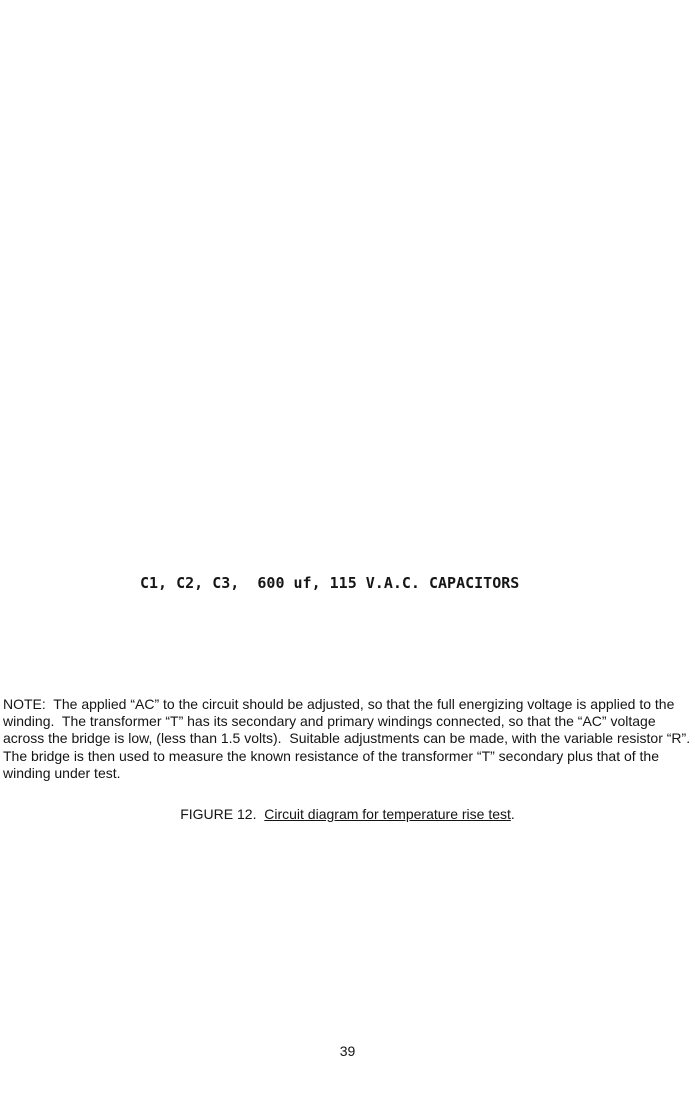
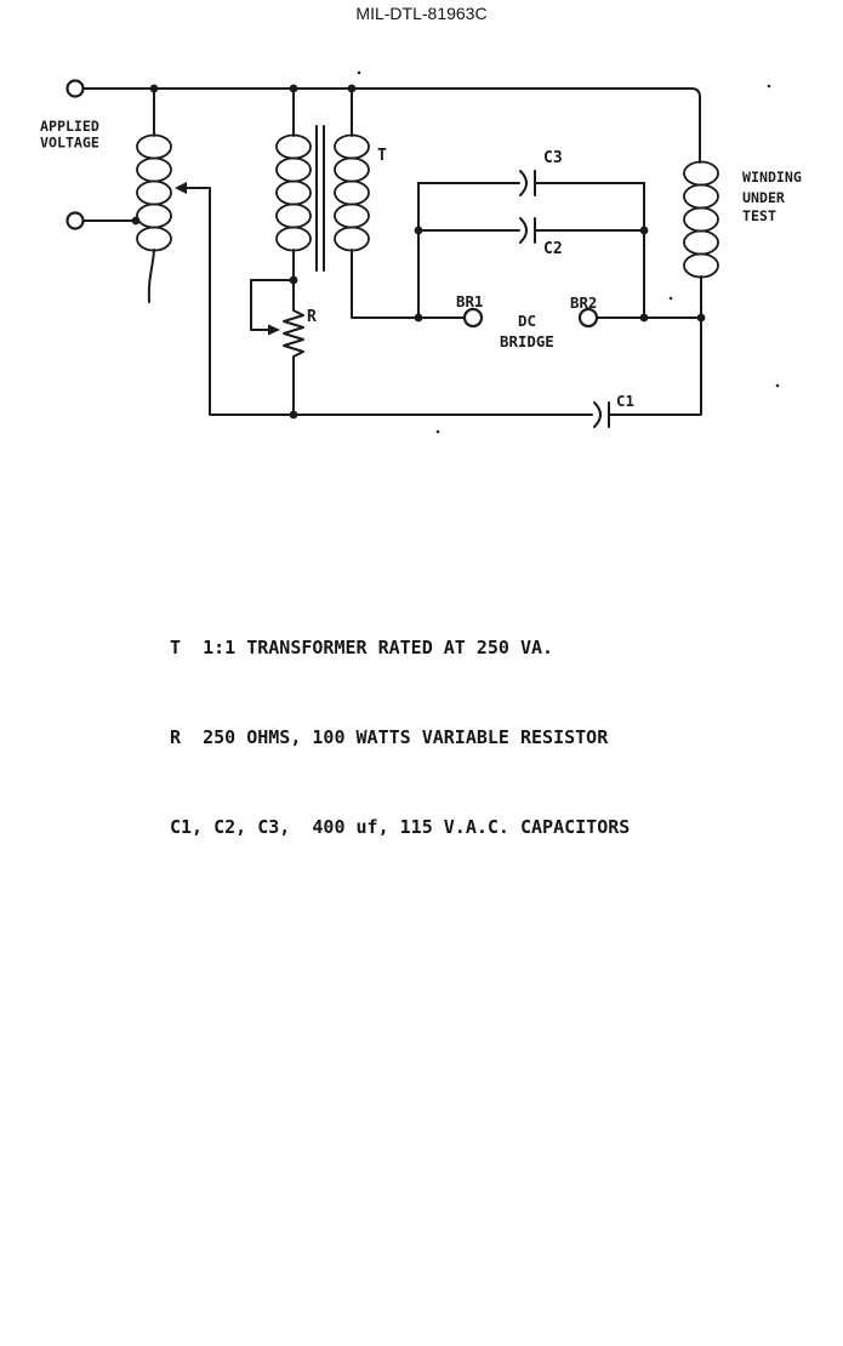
+ MIL-DTL-81963C
+ APPLIED
+ VOLTAGE
+ T
+ C3
+ C2
+ BR1
+ BR2
+ DC
+ BRIDGE
+ R
+ C1
+ WINDING
+ UNDER
+ TEST
+ T 1:1 TRANSFORMER RATED AT 250 VA.
+ R 250 OHMS, 100 WATTS VARIABLE RESISTOR
- C1, C2, C3, 600 uf, 115 V.A.C. CAPACITORS
+ C1, C2, C3, 400 uf, 115 V.A.C. CAPACITORS
- NOTE: The applied “AC” to the circuit should be adjusted, so that the full energizing voltage is applied to the winding. The transformer “T” has its secondary and primary windings connected, so that the “AC” voltage across the bridge is low, (less than 1.5 volts). Suitable adjustments can be made, with the variable resistor “R”. The bridge is then used to measure the known resistance of the transformer “T” secondary plus that of the winding under test.
- FIGURE 12. Circuit diagram for temperature rise test.
- 39
